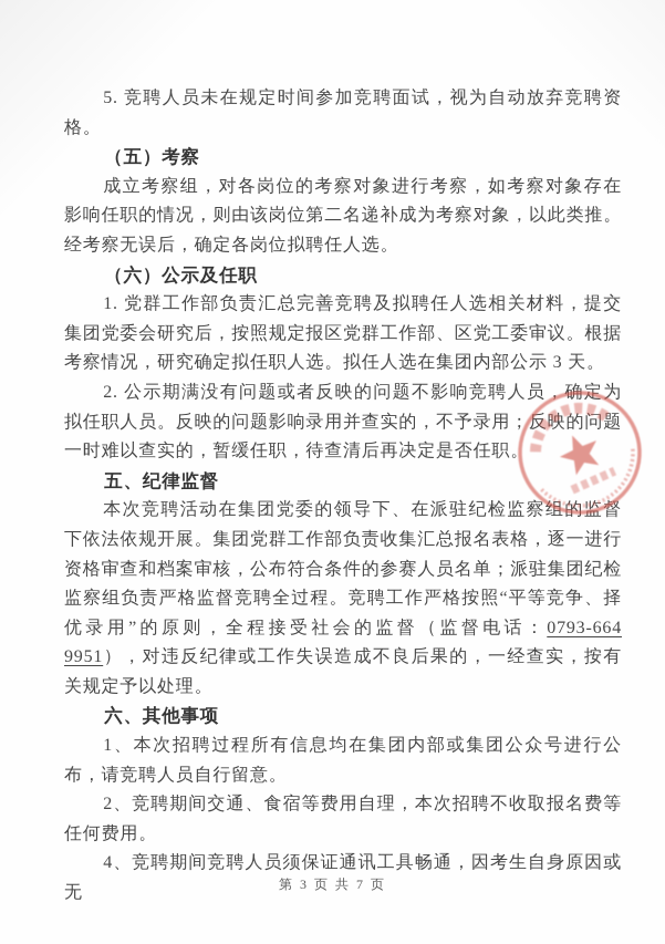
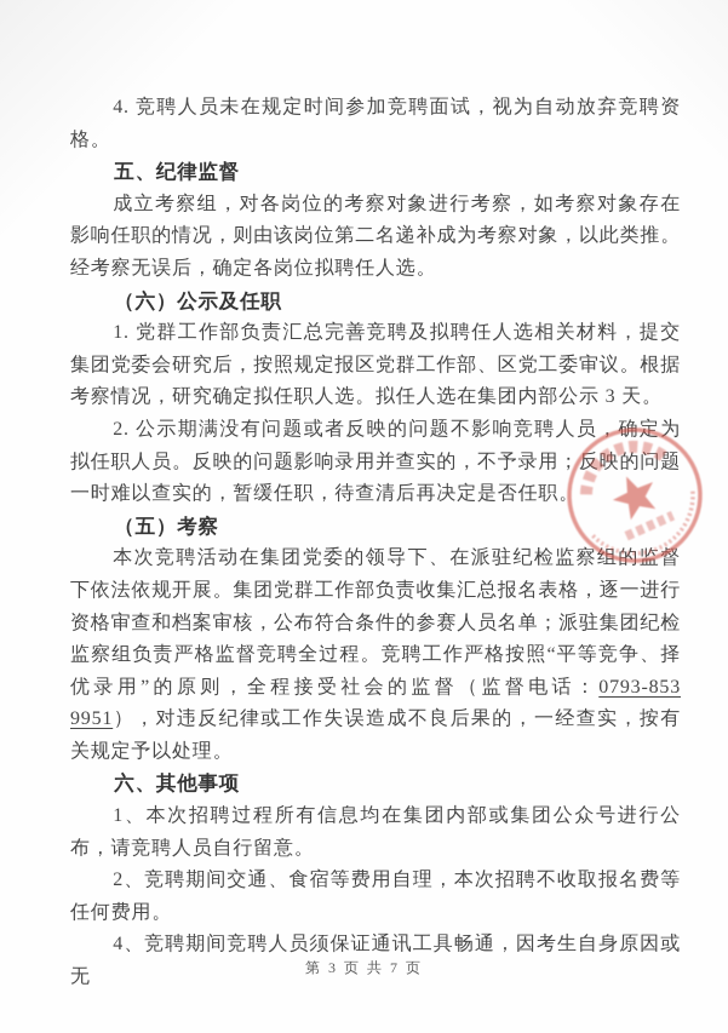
- 5. 竞聘人员未在规定时间参加竞聘面试，视为自动放弃竞聘资格。
+ 4. 竞聘人员未在规定时间参加竞聘面试，视为自动放弃竞聘资格。
- （五）考察
+ 五、纪律监督
  成立考察组，对各岗位的考察对象进行考察，如考察对象存在影响任职的情况，则由该岗位第二名递补成为考察对象，以此类推。经考察无误后，确定各岗位拟聘任人选。
  （六）公示及任职
  1. 党群工作部负责汇总完善竞聘及拟聘任人选相关材料，提交集团党委会研究后，按照规定报区党群工作部、区党工委审议。根据考察情况，研究确定拟任职人选。拟任人选在集团内部公示 3 天。
  2. 公示期满没有问题或者反映的问题不影响竞聘人员，确定为拟任职人员。反映的问题影响录用并查实的，不予录用；反映的问题一时难以查实的，暂缓任职，待查清后再决定是否任职。
- 五、纪律监督
+ （五）考察
- 本次竞聘活动在集团党委的领导下、在派驻纪检监察组的监督下依法依规开展。集团党群工作部负责收集汇总报名表格，逐一进行资格审查和档案审核，公布符合条件的参赛人员名单；派驻集团纪检监察组负责严格监督竞聘全过程。竞聘工作严格按照“平等竞争、择优录用”的原则，全程接受社会的监督（监督电话：0793-664 9951），对违反纪律或工作失误造成不良后果的，一经查实，按有关规定予以处理。
+ 本次竞聘活动在集团党委的领导下、在派驻纪检监察组的监督下依法依规开展。集团党群工作部负责收集汇总报名表格，逐一进行资格审查和档案审核，公布符合条件的参赛人员名单；派驻集团纪检监察组负责严格监督竞聘全过程。竞聘工作严格按照“平等竞争、择优录用”的原则，全程接受社会的监督（监督电话：0793-853 9951），对违反纪律或工作失误造成不良后果的，一经查实，按有关规定予以处理。
  六、其他事项
  1、本次招聘过程所有信息均在集团内部或集团公众号进行公布，请竞聘人员自行留意。
  2、竞聘期间交通、食宿等费用自理，本次招聘不收取报名费等任何费用。
  4、竞聘期间竞聘人员须保证通讯工具畅通，因考生自身原因或无
  第 3 页 共 7 页
